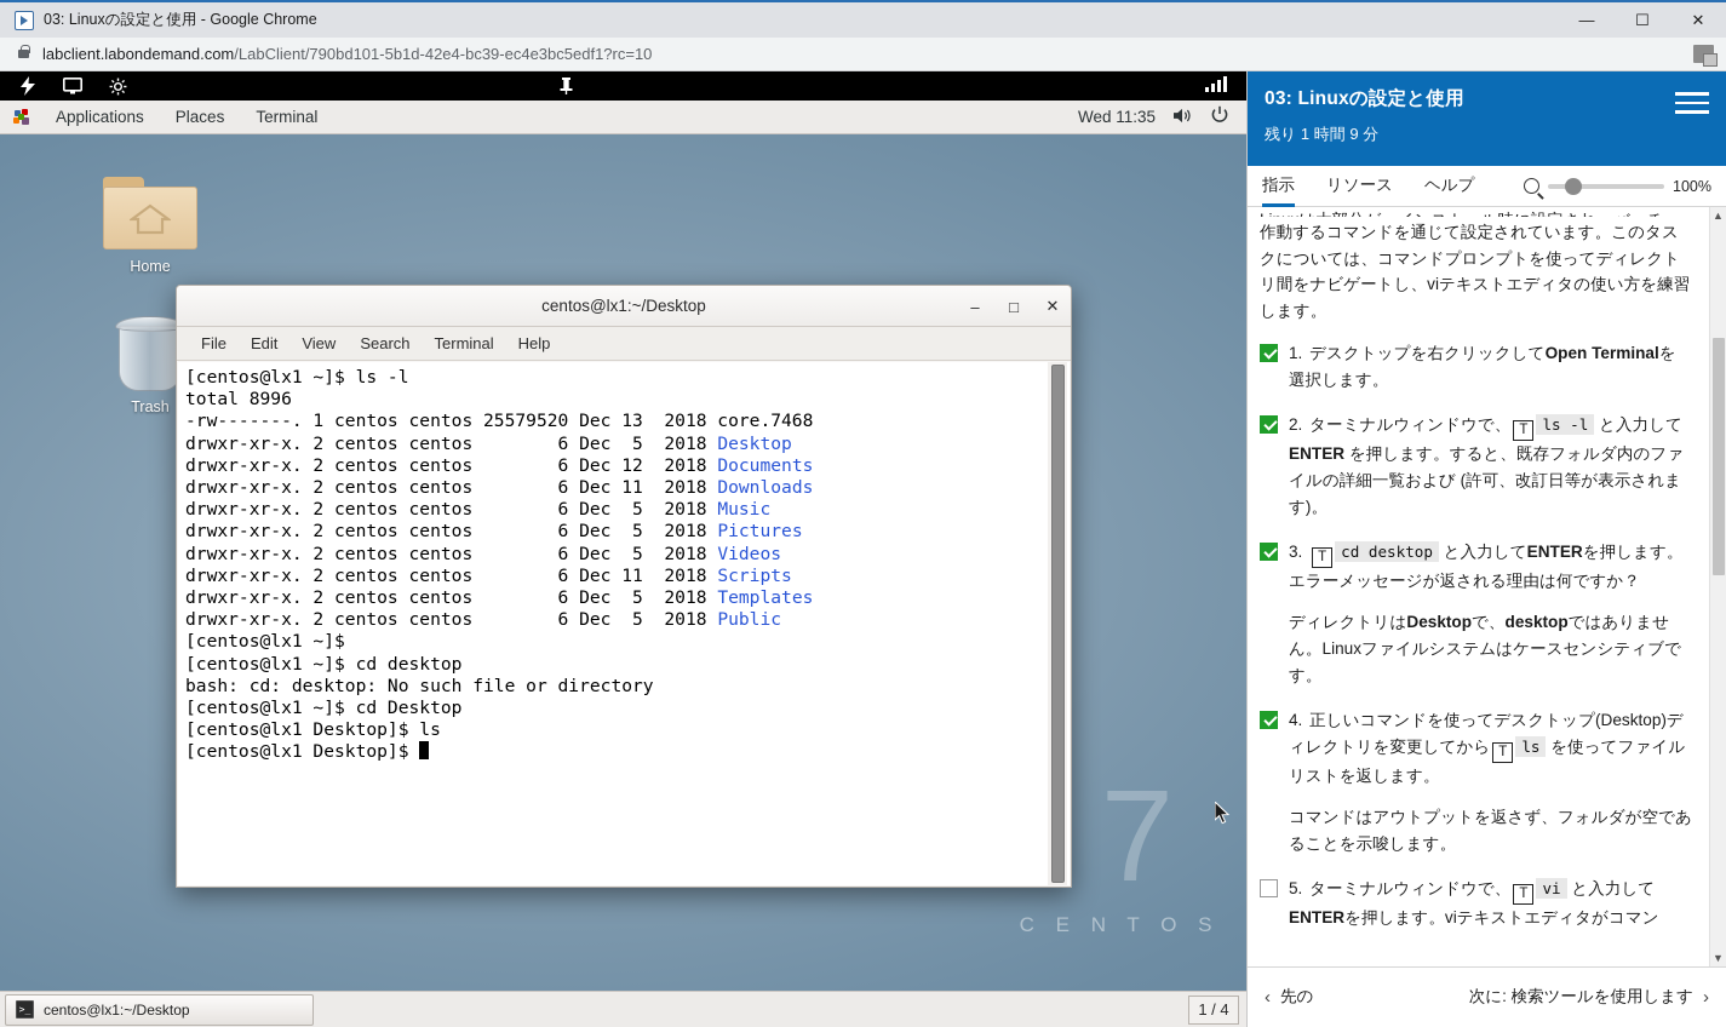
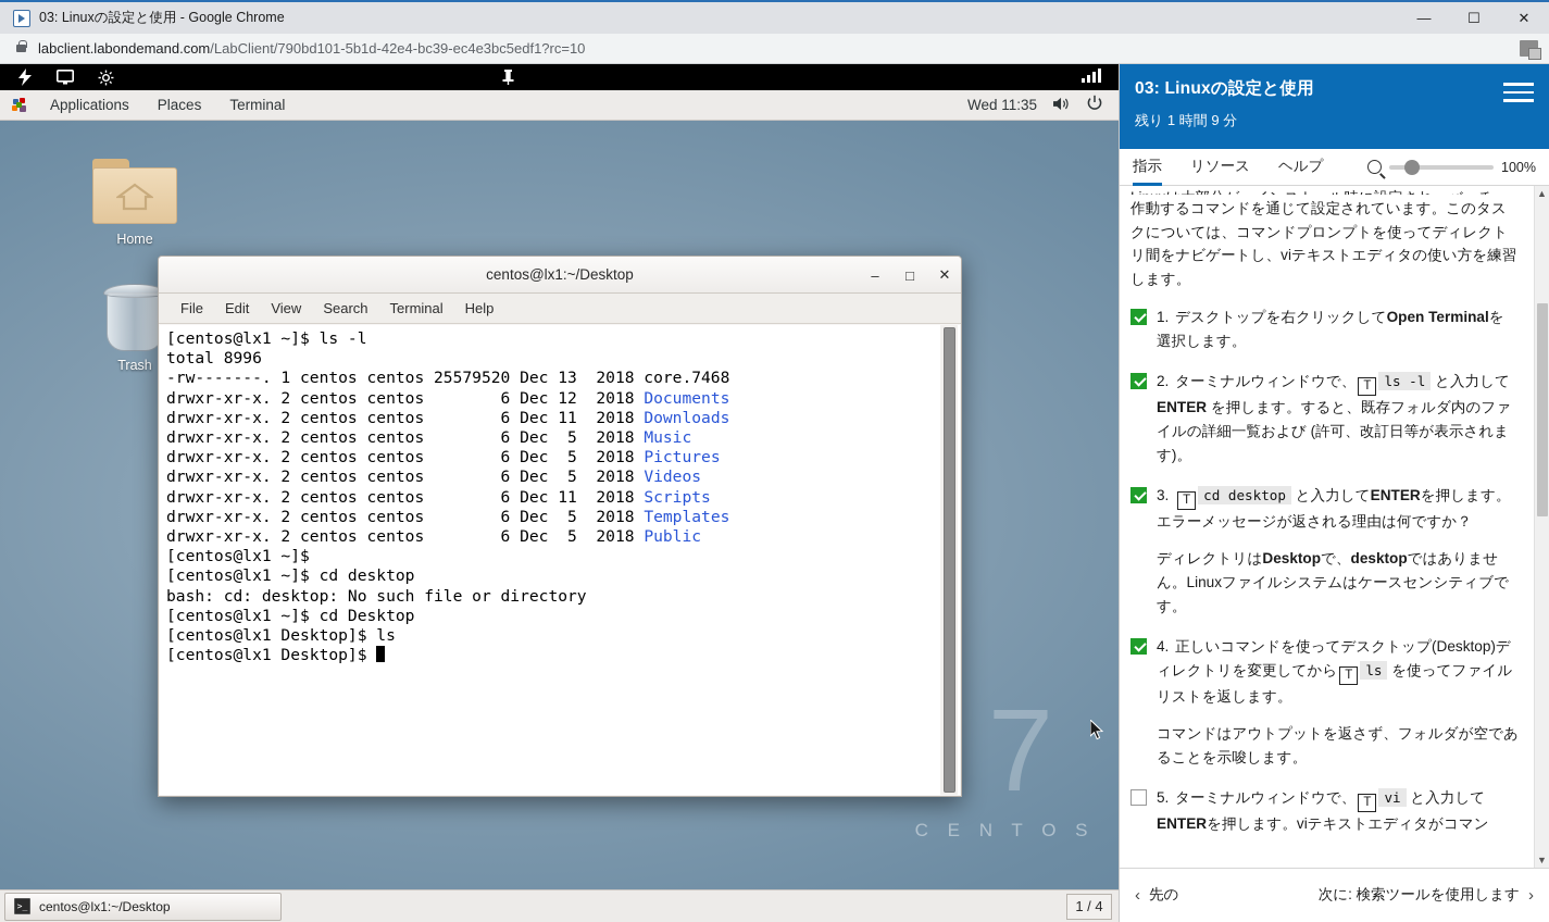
  03: Linuxの設定と使用 - Google Chrome
  —
  ☐
  ✕
  labclient.labondemand.com/LabClient/790bd101-5b1d-42e4-bc39-ec4e3bc5edf1?rc=10
  Applications
  Places
  Terminal
  Wed 11:35
  7
  C E N T O S
  Home
  Trash
  centos@lx1:~/Desktop
  –
  □
  ✕
  File
  Edit
  View
  Search
  Terminal
  Help
  [centos@lx1 ~]$ ls -l
  total 8996
  -rw-------. 1 centos centos 25579520 Dec 13 2018 core.7468
- drwxr-xr-x. 2 centos centos 6 Dec 5 2018 Desktop
  drwxr-xr-x. 2 centos centos 6 Dec 12 2018 Documents
  drwxr-xr-x. 2 centos centos 6 Dec 11 2018 Downloads
  drwxr-xr-x. 2 centos centos 6 Dec 5 2018 Music
  drwxr-xr-x. 2 centos centos 6 Dec 5 2018 Pictures
  drwxr-xr-x. 2 centos centos 6 Dec 5 2018 Videos
  drwxr-xr-x. 2 centos centos 6 Dec 11 2018 Scripts
  drwxr-xr-x. 2 centos centos 6 Dec 5 2018 Templates
  drwxr-xr-x. 2 centos centos 6 Dec 5 2018 Public
  [centos@lx1 ~]$
  [centos@lx1 ~]$ cd desktop
  bash: cd: desktop: No such file or directory
  [centos@lx1 ~]$ cd Desktop
  [centos@lx1 Desktop]$ ls
  [centos@lx1 Desktop]$
  >_
  centos@lx1:~/Desktop
  1 / 4
  03: Linuxの設定と使用
  残り 1 時間 9 分
  指示
  リソース
  ヘルプ
  100%
  作動するコマンドを通じて設定されています。このタスクについては、コマンドプロンプトを使ってディレクトリ間をナビゲートし、viテキストエディタの使い方を練習します。
  1. デスクトップを右クリックしてOpen Terminalを選択します。
  2. ターミナルウィンドウで、 T ls -l と入力してENTER を押します。すると、既存フォルダ内のファイルの詳細一覧および (許可、改訂日等が表示されます)。
  3. T cd desktop と入力してENTERを押します。エラーメッセージが返される理由は何ですか？
  ディレクトリはDesktopで、desktopではありません。Linuxファイルシステムはケースセンシティブです。
  4. 正しいコマンドを使ってデスクトップ(Desktop)ディレクトリを変更してから T ls を使ってファイルリストを返します。
  コマンドはアウトプットを返さず、フォルダが空であることを示唆します。
  5. ターミナルウィンドウで、 T vi と入力してENTERを押します。viテキストエディタがコマン
  ▲
  ▼
  ‹
  先の
  次に: 検索ツールを使用します
  ›
